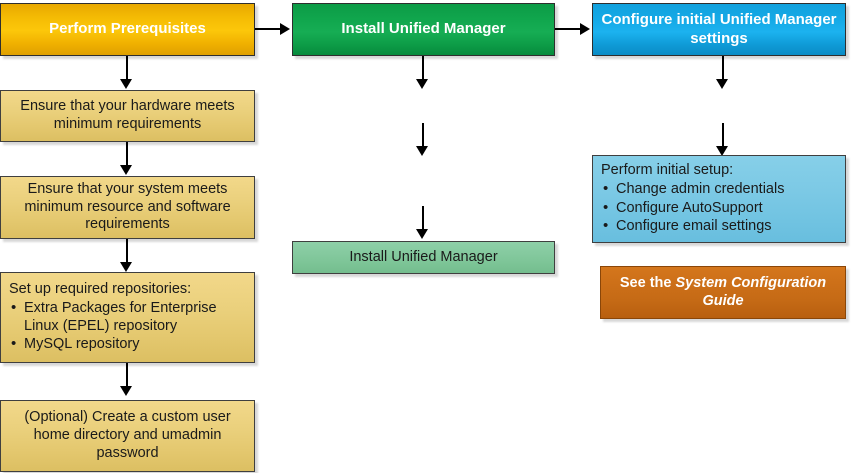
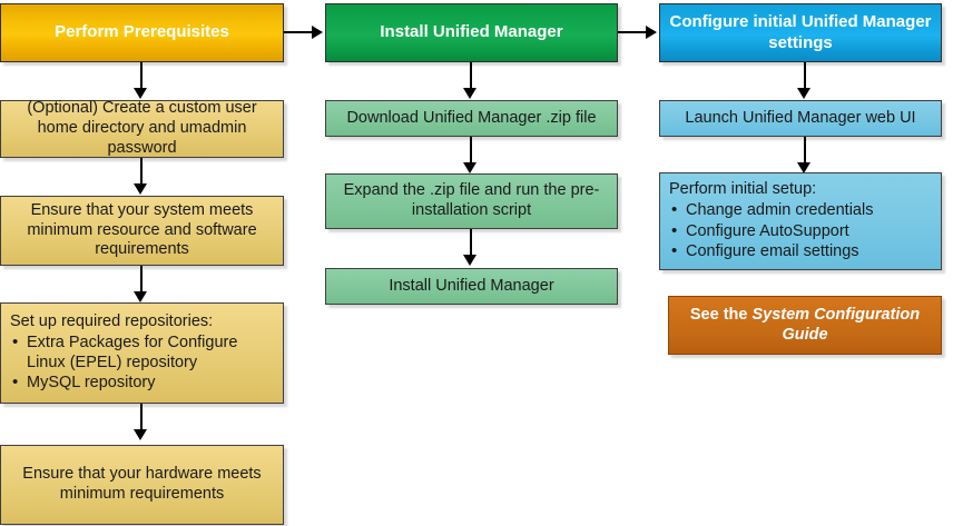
  Perform Prerequisites
- Ensure that your hardware meets minimum requirements
+ (Optional) Create a custom user home directory and umadmin password
  Ensure that your system meets minimum resource and software requirements
  Set up required repositories:
- Extra Packages for Enterprise Linux (EPEL) repository
+ Extra Packages for Configure Linux (EPEL) repository
  MySQL repository
- (Optional) Create a custom user home directory and umadmin password
+ Ensure that your hardware meets minimum requirements
  Install Unified Manager
+ Download Unified Manager .zip file
+ Expand the .zip file and run the pre-installation script
  Install Unified Manager
  Configure initial Unified Manager settings
+ Launch Unified Manager web UI
  Perform initial setup:
  Change admin credentials
  Configure AutoSupport
  Configure email settings
  See the System Configuration Guide
